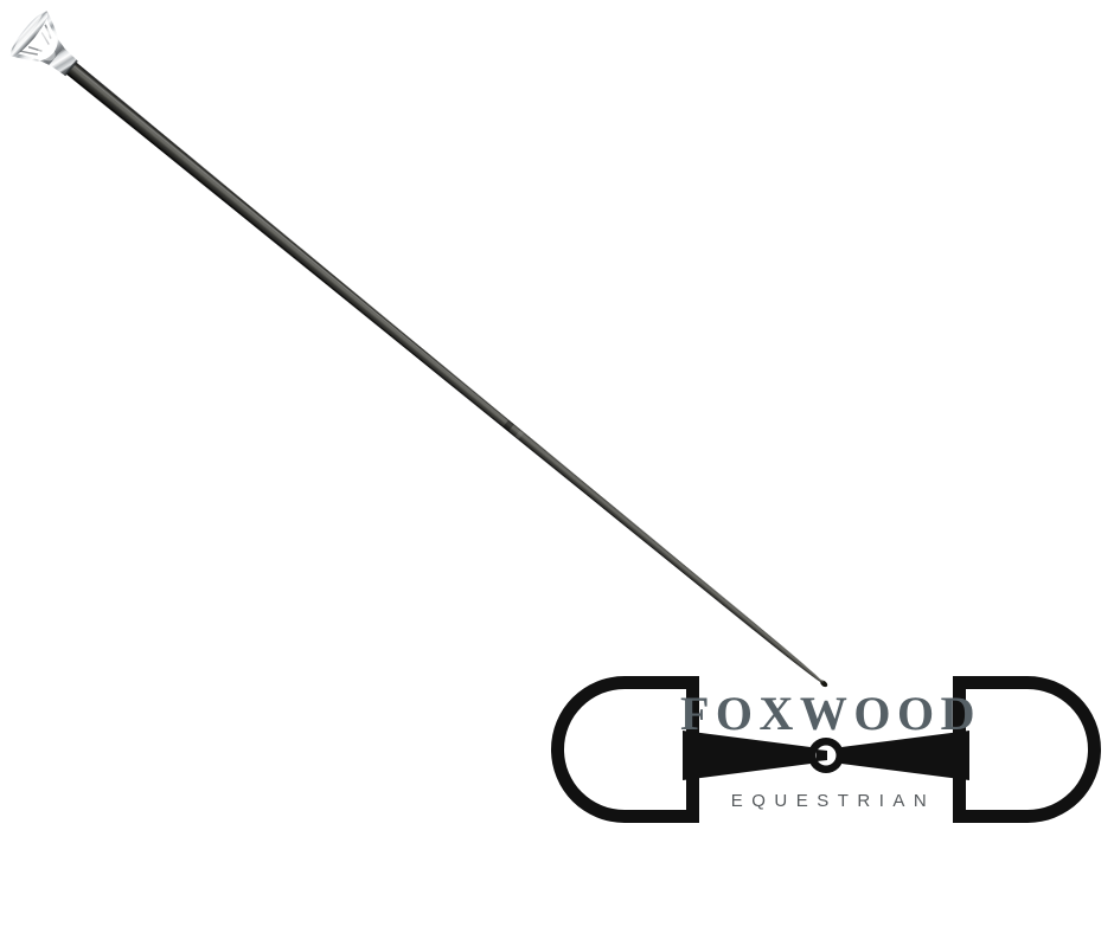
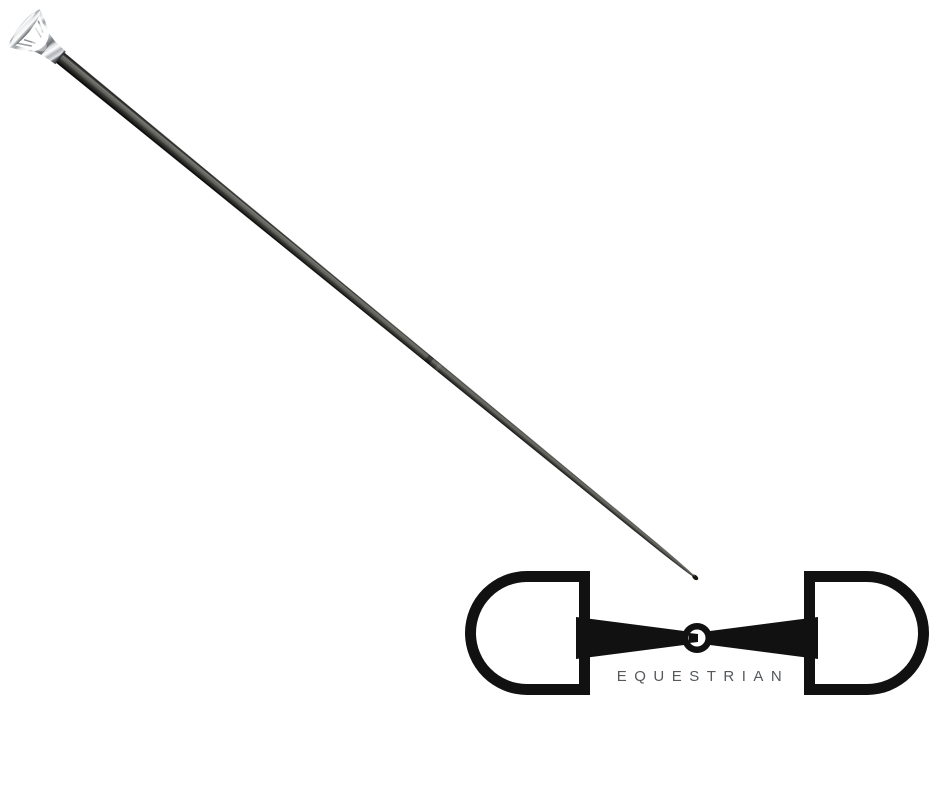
- FOXWOOD
  EQUESTRIAN
